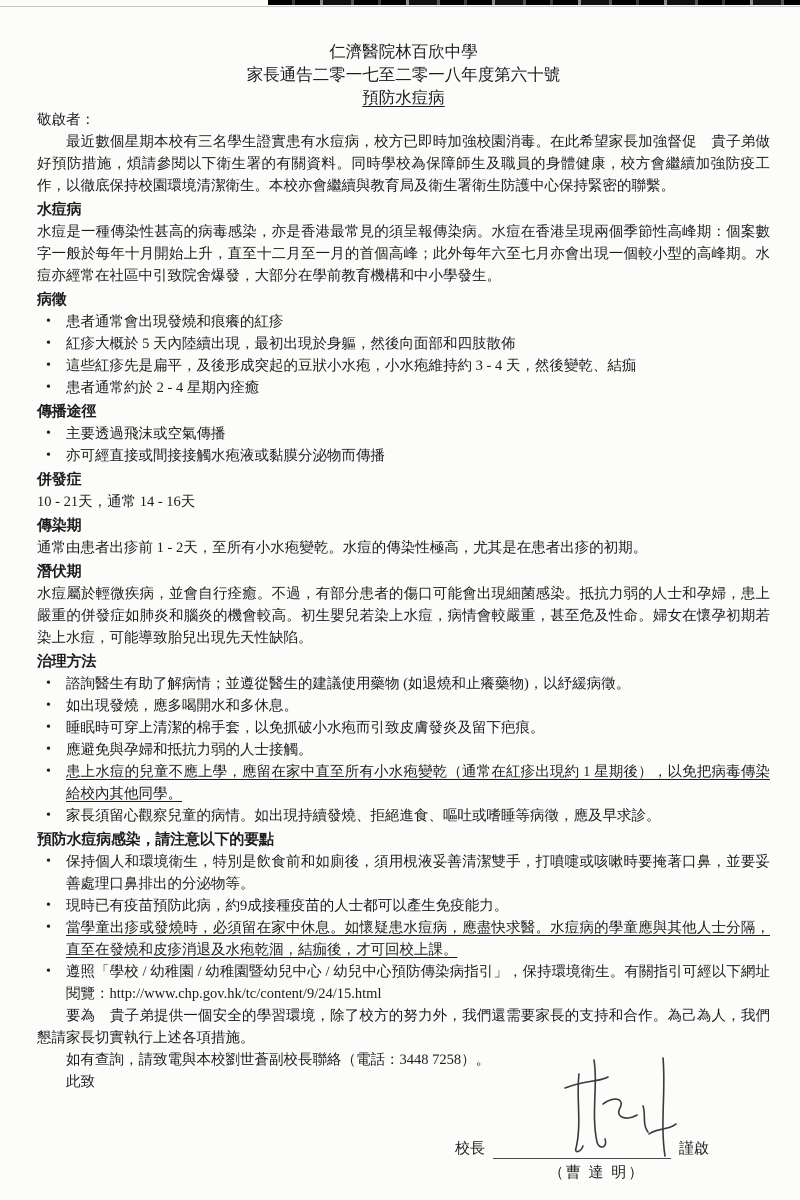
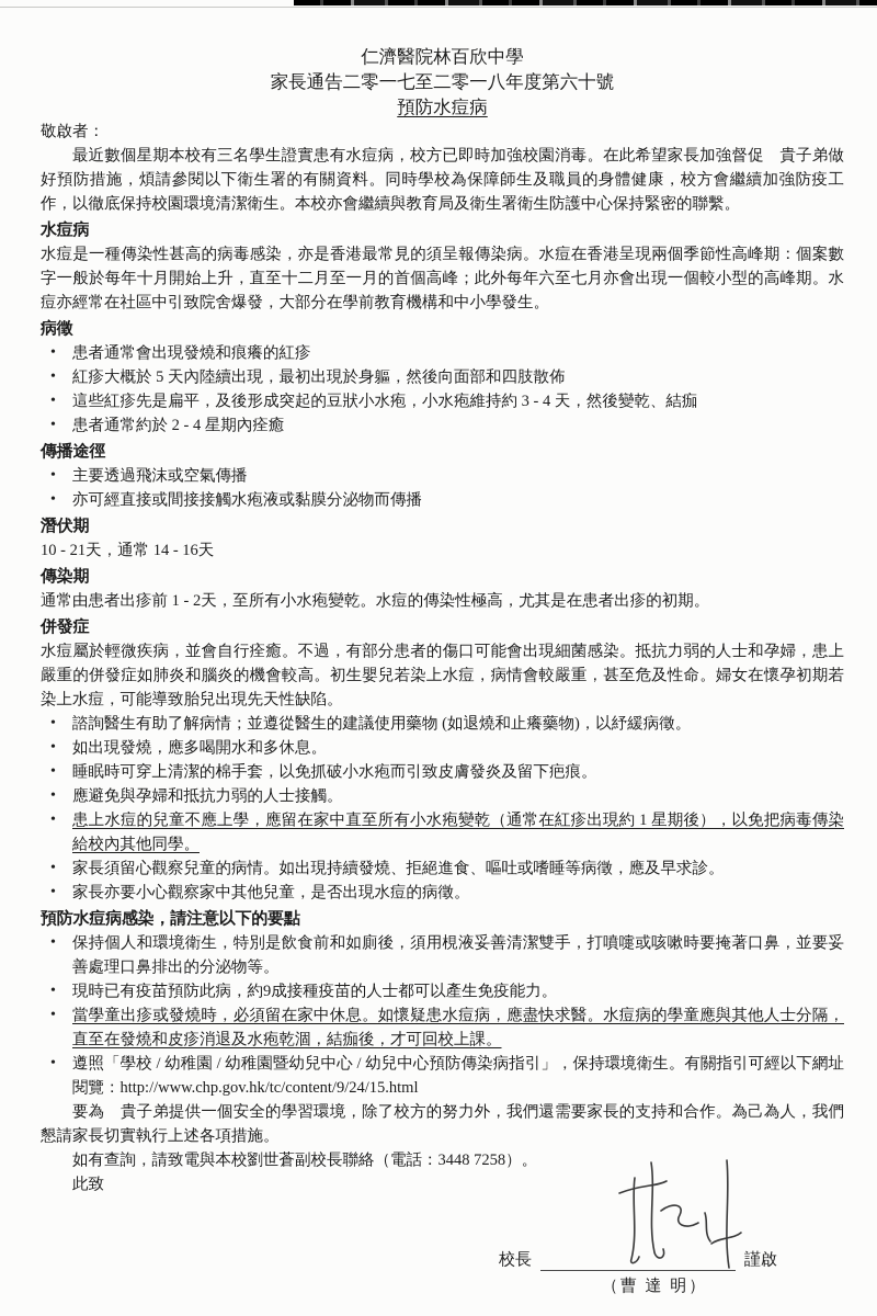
  仁濟醫院林百欣中學
  家長通告二零一七至二零一八年度第六十號
  預防水痘病
  敬啟者：
  最近數個星期本校有三名學生證實患有水痘病，校方已即時加強校園消毒。在此希望家長加強督促 貴子弟做好預防措施，煩請參閱以下衛生署的有關資料。同時學校為保障師生及職員的身體健康，校方會繼續加強防疫工作，以徹底保持校園環境清潔衛生。本校亦會繼續與教育局及衛生署衛生防護中心保持緊密的聯繫。
  水痘病
  水痘是一種傳染性甚高的病毒感染，亦是香港最常見的須呈報傳染病。水痘在香港呈現兩個季節性高峰期：個案數字一般於每年十月開始上升，直至十二月至一月的首個高峰；此外每年六至七月亦會出現一個較小型的高峰期。水痘亦經常在社區中引致院舍爆發，大部分在學前教育機構和中小學發生。
  病徵
  患者通常會出現發燒和痕癢的紅疹
  紅疹大概於 5 天內陸續出現，最初出現於身軀，然後向面部和四肢散佈
  這些紅疹先是扁平，及後形成突起的豆狀小水疱，小水疱維持約 3 - 4 天，然後變乾、結痂
  患者通常約於 2 - 4 星期內痊癒
  傳播途徑
  主要透過飛沫或空氣傳播
  亦可經直接或間接接觸水疱液或黏膜分泌物而傳播
- 併發症
+ 潛伏期
  10 - 21天，通常 14 - 16天
  傳染期
  通常由患者出疹前 1 - 2天，至所有小水疱變乾。水痘的傳染性極高，尤其是在患者出疹的初期。
- 潛伏期
+ 併發症
  水痘屬於輕微疾病，並會自行痊癒。不過，有部分患者的傷口可能會出現細菌感染。抵抗力弱的人士和孕婦，患上嚴重的併發症如肺炎和腦炎的機會較高。初生嬰兒若染上水痘，病情會較嚴重，甚至危及性命。婦女在懷孕初期若染上水痘，可能導致胎兒出現先天性缺陷。
- 治理方法
  諮詢醫生有助了解病情；並遵從醫生的建議使用藥物 (如退燒和止癢藥物)，以紓緩病徵。
  如出現發燒，應多喝開水和多休息。
  睡眠時可穿上清潔的棉手套，以免抓破小水疱而引致皮膚發炎及留下疤痕。
  應避免與孕婦和抵抗力弱的人士接觸。
  患上水痘的兒童不應上學，應留在家中直至所有小水疱變乾（通常在紅疹出現約 1 星期後），以免把病毒傳染給校內其他同學。
  家長須留心觀察兒童的病情。如出現持續發燒、拒絕進食、嘔吐或嗜睡等病徵，應及早求診。
+ 家長亦要小心觀察家中其他兒童，是否出現水痘的病徵。
  預防水痘病感染，請注意以下的要點
  保持個人和環境衛生，特別是飲食前和如廁後，須用梘液妥善清潔雙手，打噴嚏或咳嗽時要掩著口鼻，並要妥善處理口鼻排出的分泌物等。
  現時已有疫苗預防此病，約9成接種疫苗的人士都可以產生免疫能力。
  當學童出疹或發燒時，必須留在家中休息。如懷疑患水痘病，應盡快求醫。水痘病的學童應與其他人士分隔，直至在發燒和皮疹消退及水疱乾涸，結痂後，才可回校上課。
  遵照「學校 / 幼稚園 / 幼稚園暨幼兒中心 / 幼兒中心預防傳染病指引」，保持環境衛生。有關指引可經以下網址閱覽：http://www.chp.gov.hk/tc/content/9/24/15.html
  要為 貴子弟提供一個安全的學習環境，除了校方的努力外，我們還需要家長的支持和合作。為己為人，我們懇請家長切實執行上述各項措施。
  如有查詢，請致電與本校劉世蒼副校長聯絡（電話：3448 7258）。
  此致
  校長
  謹啟
  （曹 達 明）
